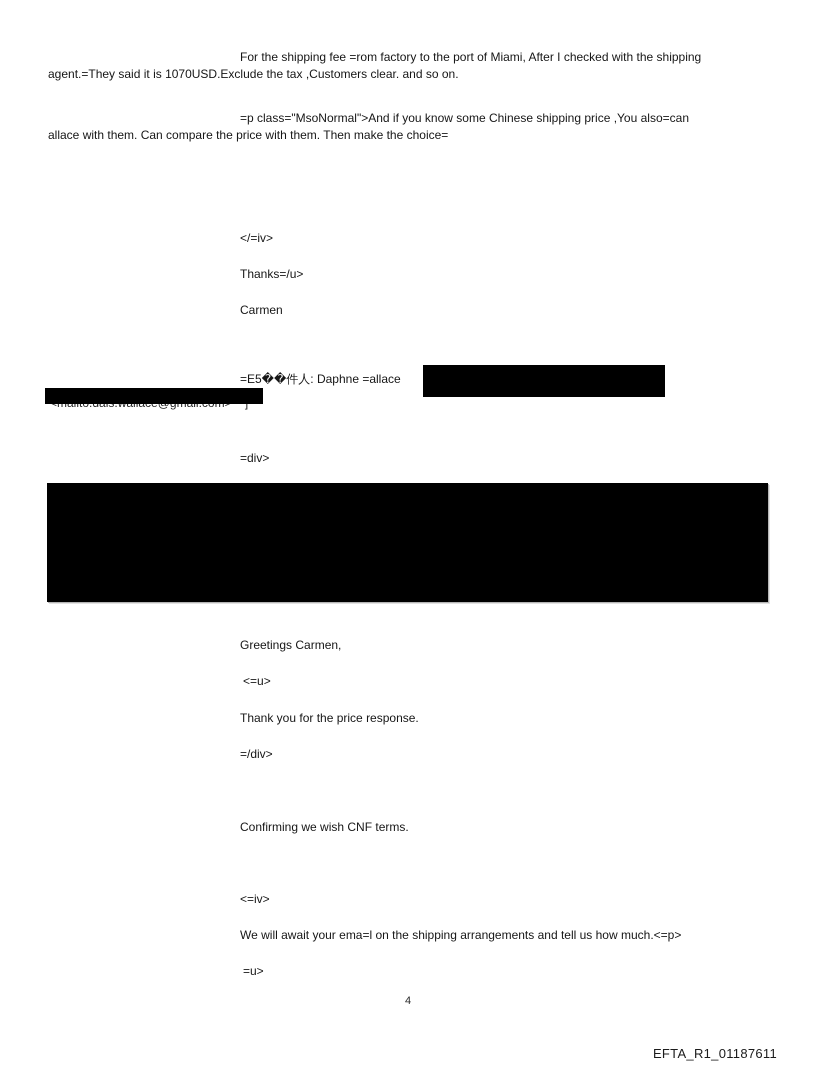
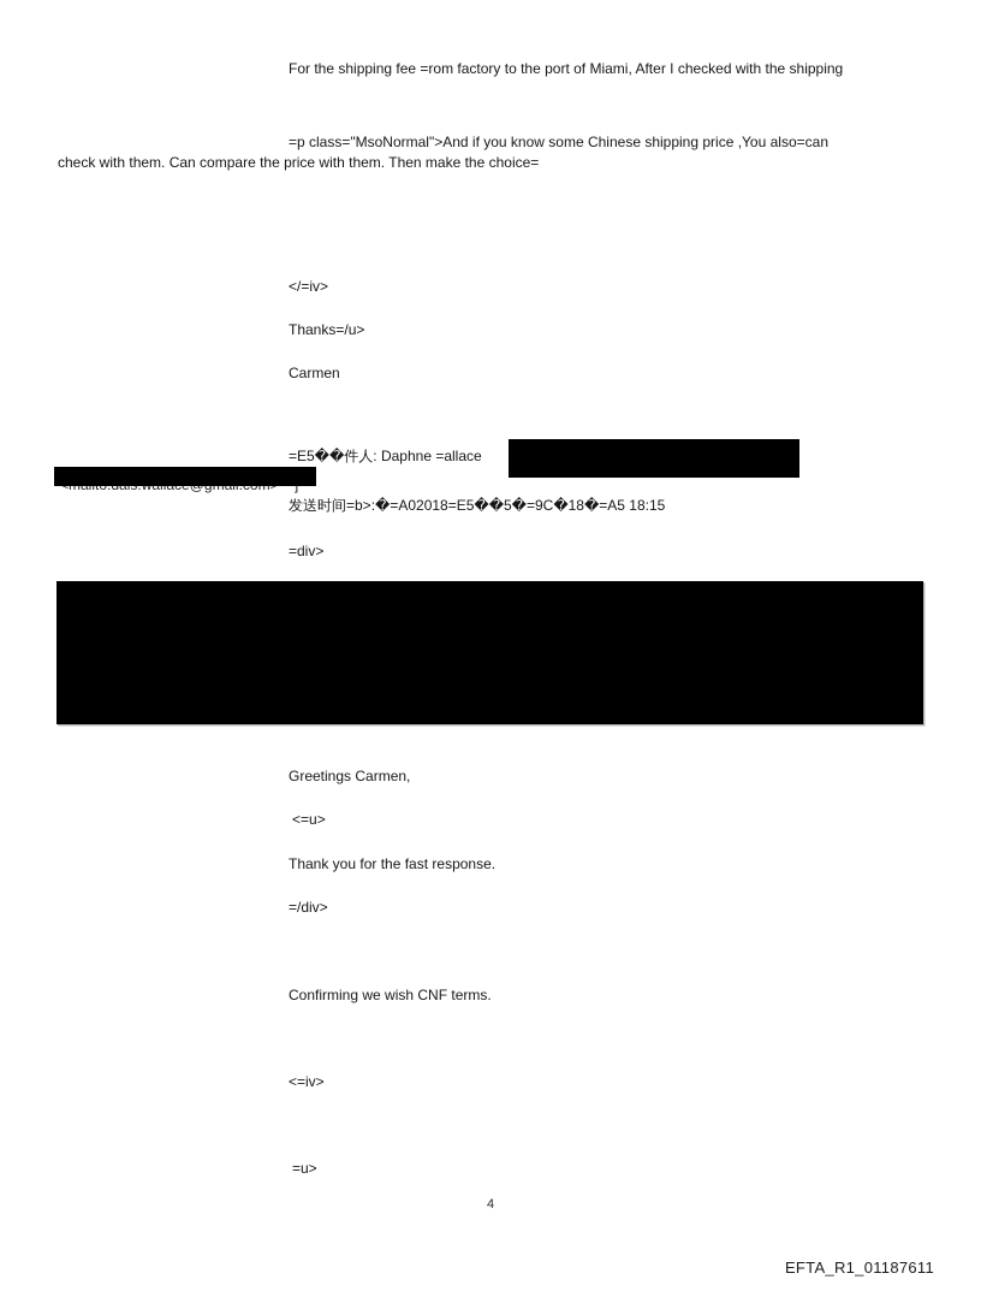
  For the shipping fee =rom factory to the port of Miami, After I checked with the shipping
- agent.=They said it is 1070USD.Exclude the tax ,Customers clear. and so on.
  =p class="MsoNormal">And if you know some Chinese shipping price ,You also=can
- allace with them. Can compare the price with them. Then make the choice=
+ check with them. Can compare the price with them. Then make the choice=
  </=iv>
  Thanks=/u>
  Carmen
  =E5��件人: Daphne =allace
+ 发送时间=b>:�=A02018=E5��5�=9C�18�=A5 18:15
  =div>
  Greetings Carmen,
  <=u>
- Thank you for the price response.
+ Thank you for the fast response.
  =/div>
  Confirming we wish CNF terms.
  <=iv>
- We will await your ema=l on the shipping arrangements and tell us how much.<=p>
  =u>
  4
  EFTA_R1_01187611
